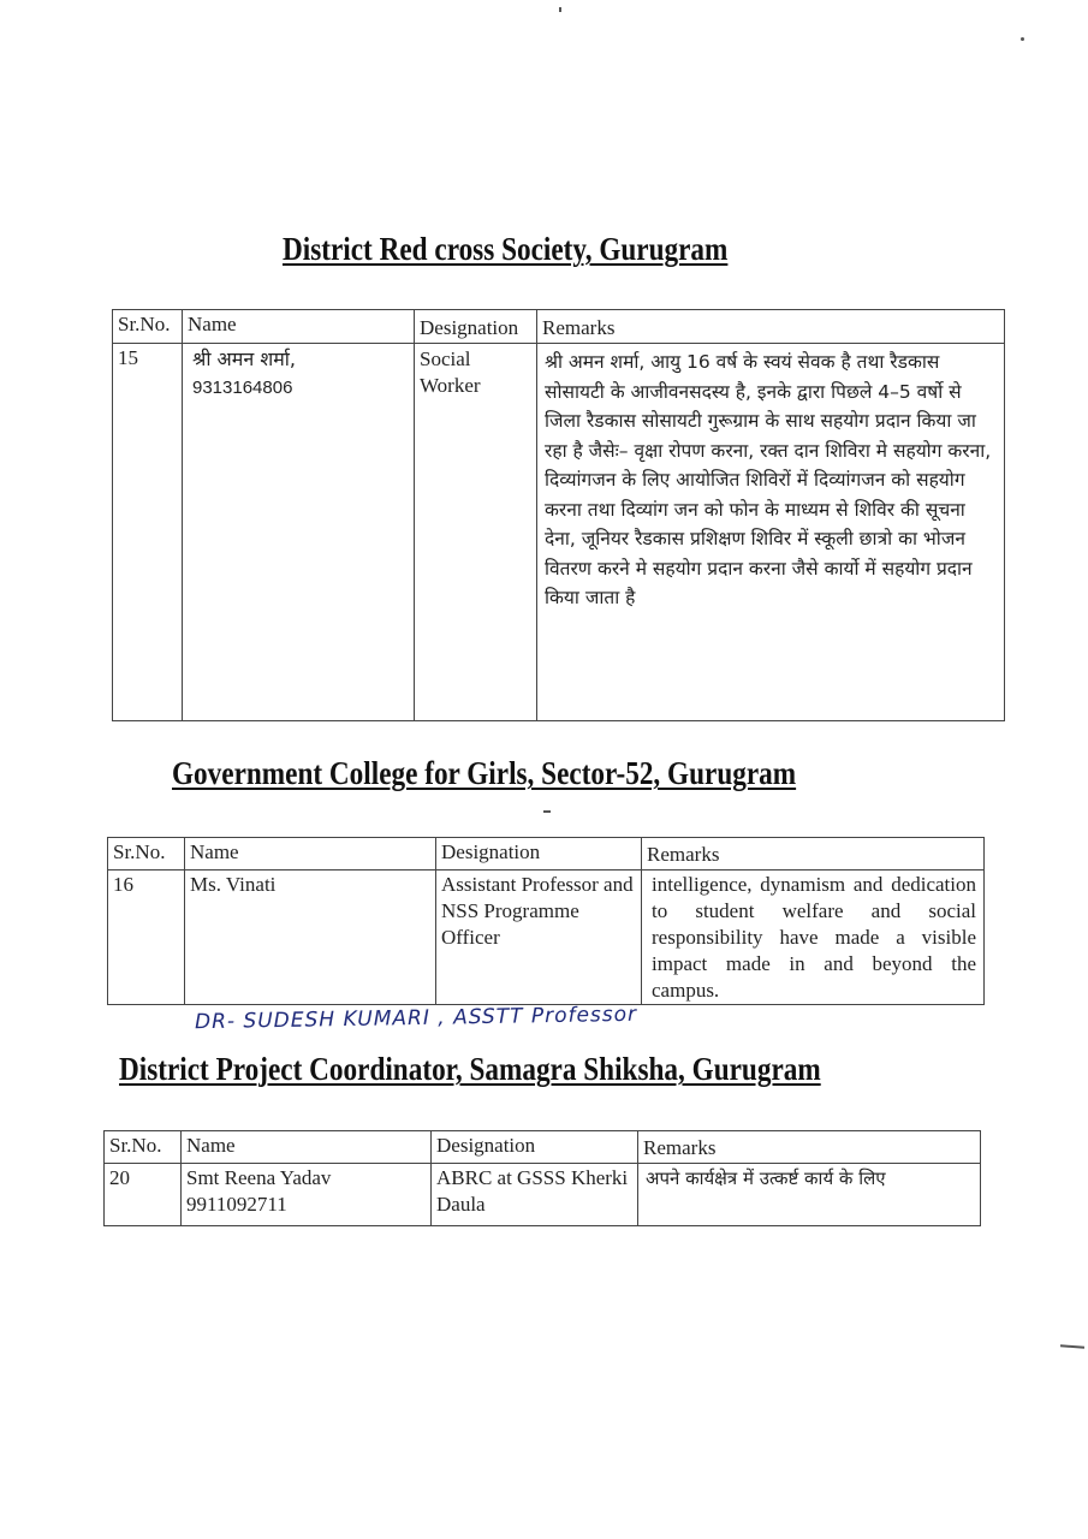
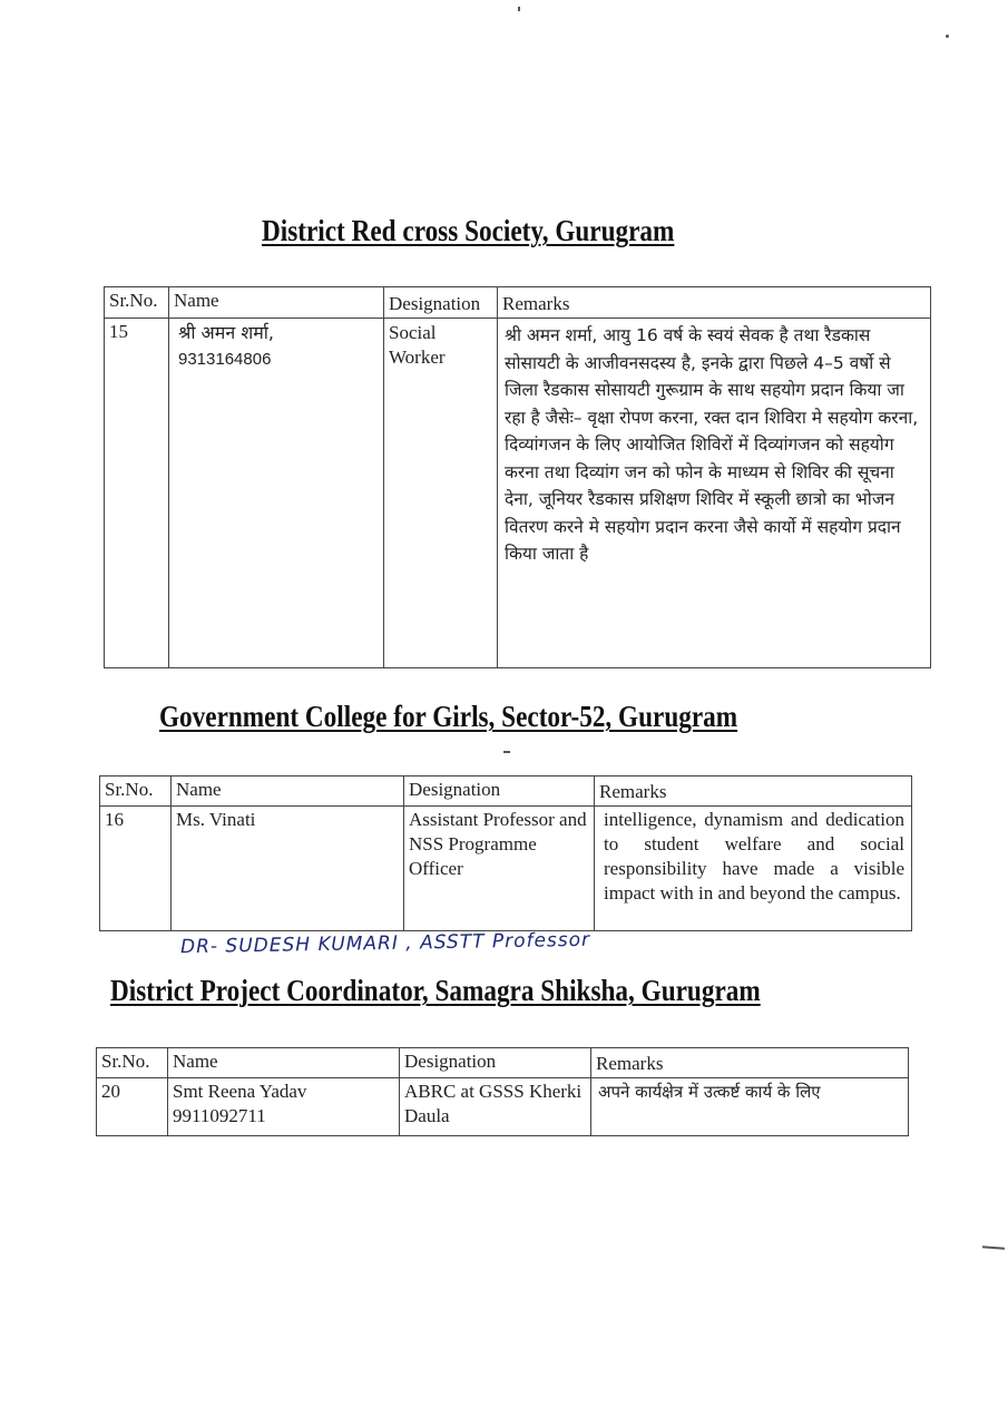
  District Red cross Society, Gurugram
  Sr.No.	Name	Designation	Remarks
  15	श्री अमन शर्मा, 9313164806	Social Worker	श्री अमन शर्मा, आयु 16 वर्ष के स्वयं सेवक है तथा रैडकास सोसायटी के आजीवनसदस्य है, इनके द्वारा पिछले 4–5 वर्षो से जिला रैडकास सोसायटी गुरूग्राम के साथ सहयोग प्रदान किया जा रहा है जैसेः– वृक्षा रोपण करना, रक्त दान शिविरा मे सहयोग करना, दिव्यांगजन के लिए आयोजित शिविरों में दिव्यांगजन को सहयोग करना तथा दिव्यांग जन को फोन के माध्यम से शिविर की सूचना देना, जूनियर रैडकास प्रशिक्षण शिविर में स्कूली छात्रो का भोजन वितरण करने मे सहयोग प्रदान करना जैसे कार्यो में सहयोग प्रदान किया जाता है
  Government College for Girls, Sector-52, Gurugram
  Sr.No.	Name	Designation	Remarks
- 16	Ms. Vinati	Assistant Professor and NSS Programme Officer	intelligence, dynamism and dedication to student welfare and social responsibility have made a visible impact made in and beyond the campus.
+ 16	Ms. Vinati	Assistant Professor and NSS Programme Officer	intelligence, dynamism and dedication to student welfare and social responsibility have made a visible impact with in and beyond the campus.
  DR- SUDESH KUMARI , ASSTT Professor
  District Project Coordinator, Samagra Shiksha, Gurugram
  Sr.No.	Name	Designation	Remarks
  20	Smt Reena Yadav 9911092711	ABRC at GSSS Kherki Daula	अपने कार्यक्षेत्र में उत्कर्ष्ट कार्य के लिए
